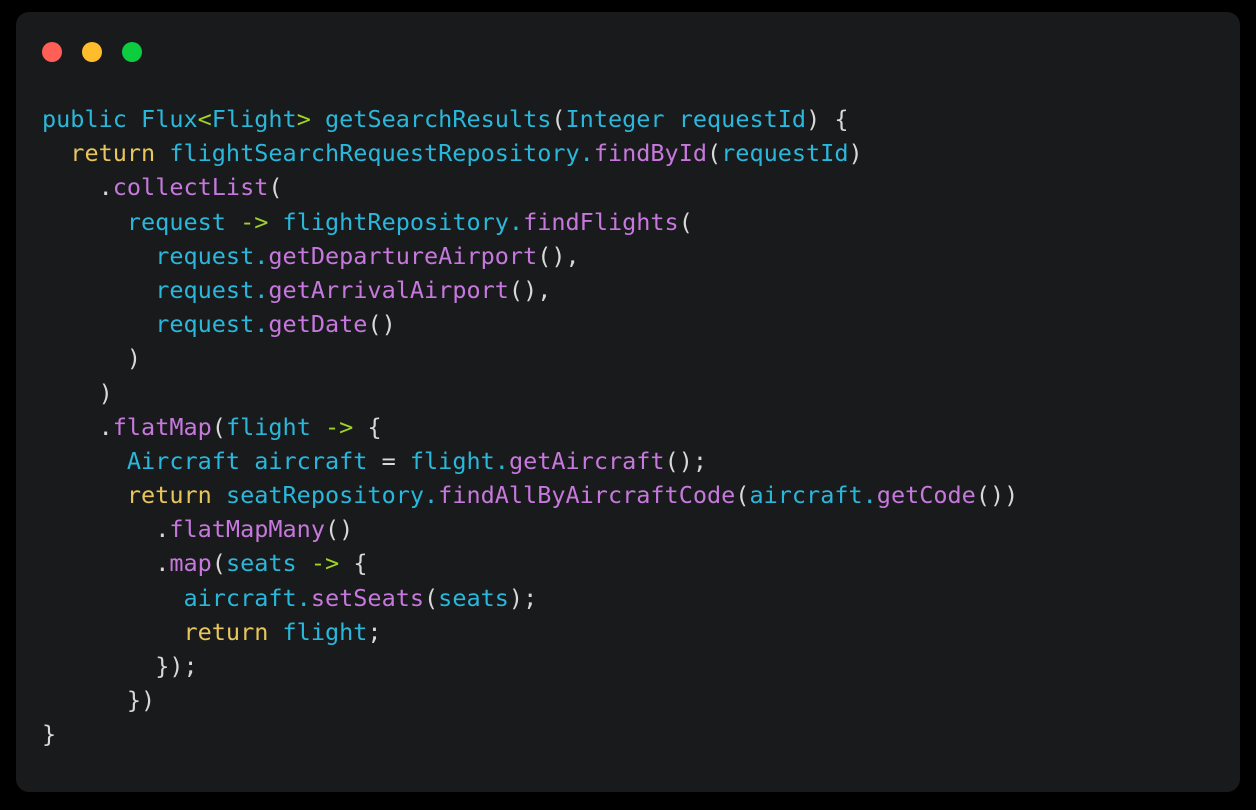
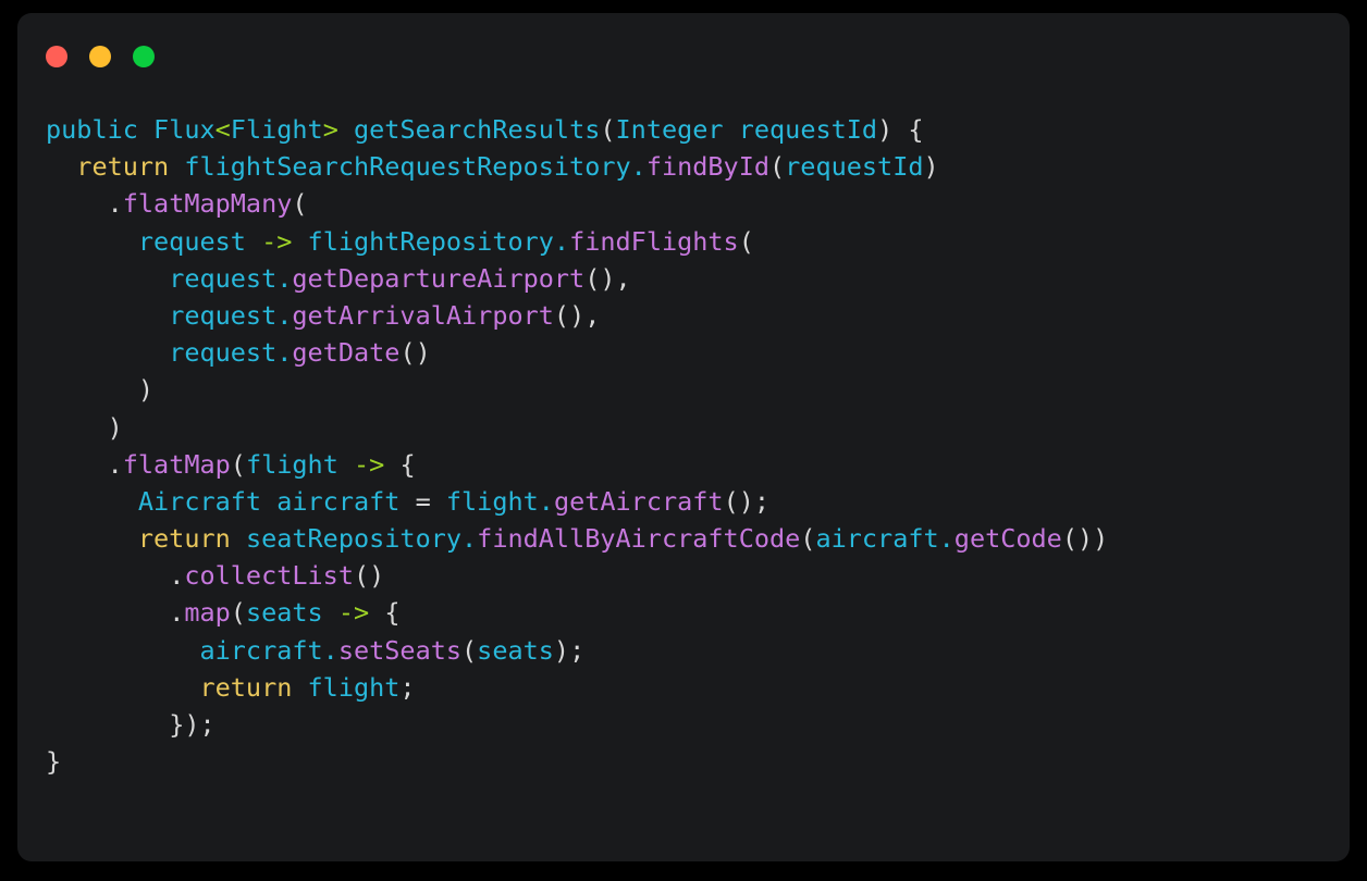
  public Flux<Flight> getSearchResults(Integer requestId) {
  return flightSearchRequestRepository.findById(requestId)
- .collectList(
+ .flatMapMany(
  request -> flightRepository.findFlights(
  request.getDepartureAirport(),
  request.getArrivalAirport(),
  request.getDate()
  )
  )
  .flatMap(flight -> {
  Aircraft aircraft = flight.getAircraft();
  return seatRepository.findAllByAircraftCode(aircraft.getCode())
- .flatMapMany()
+ .collectList()
  .map(seats -> {
  aircraft.setSeats(seats);
  return flight;
  });
- })
  }
